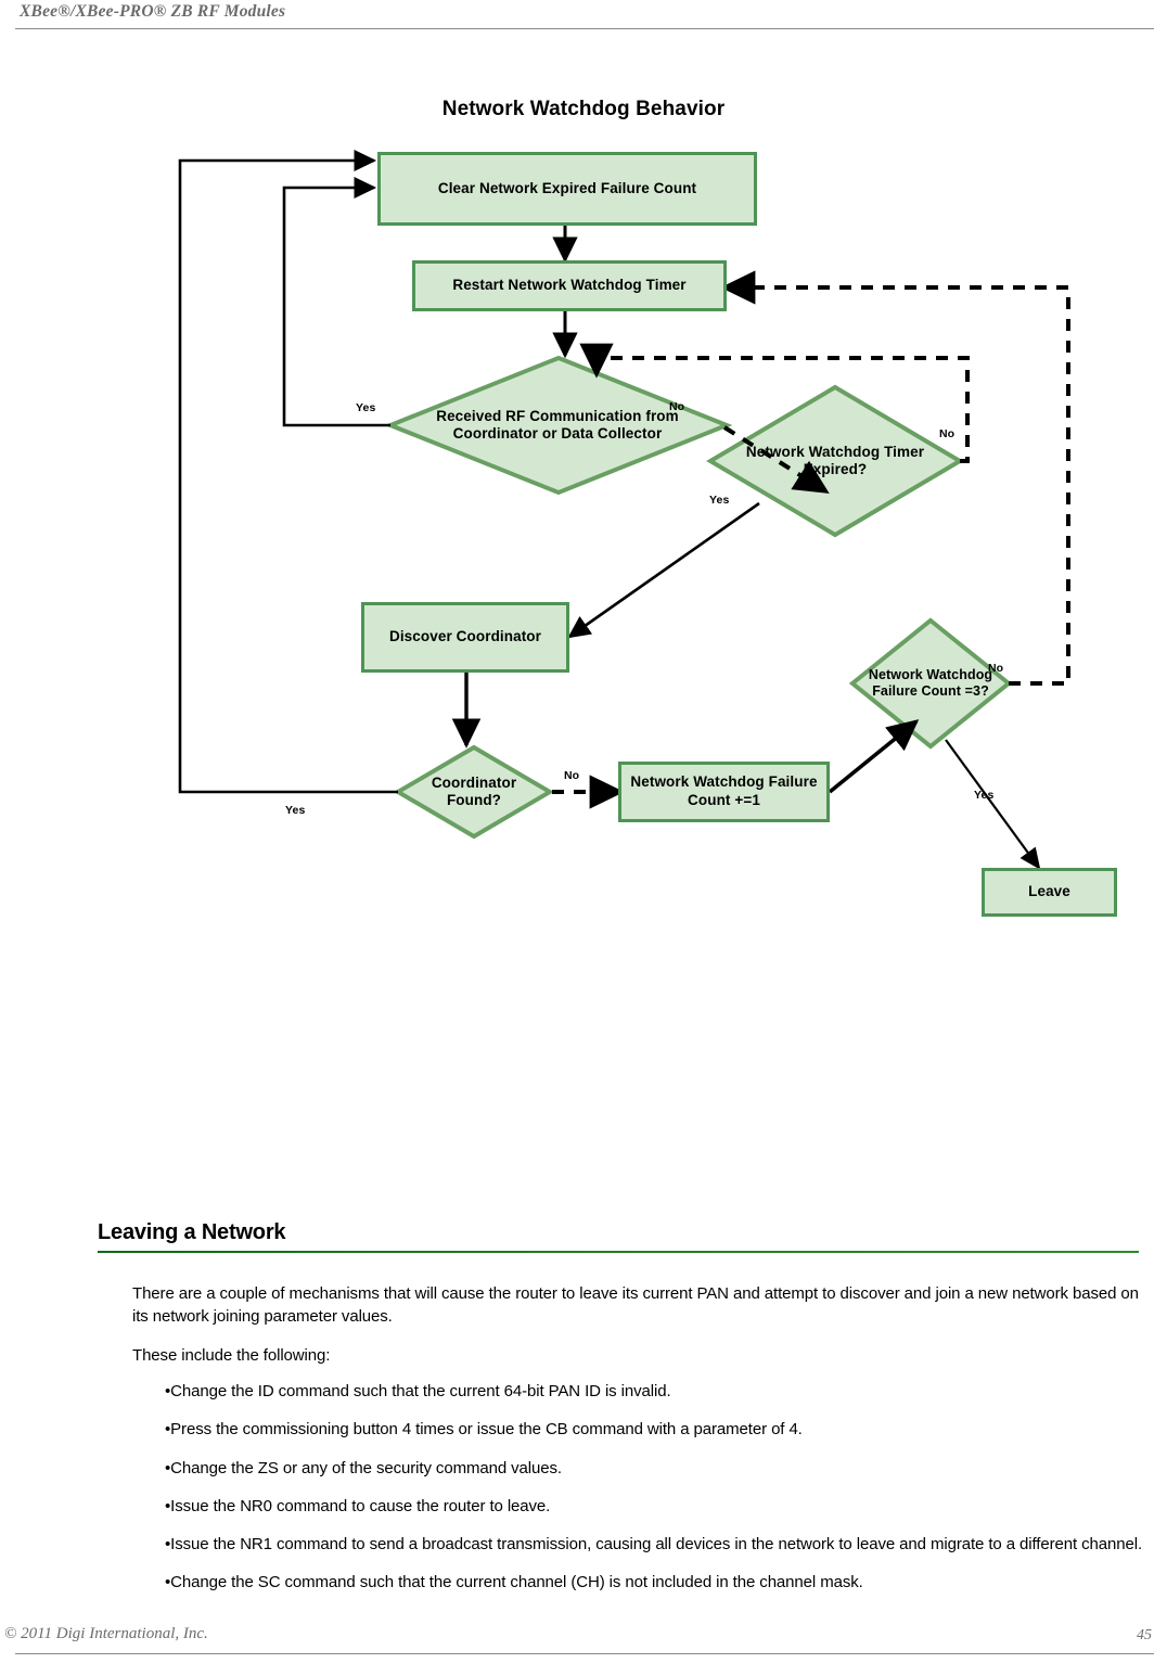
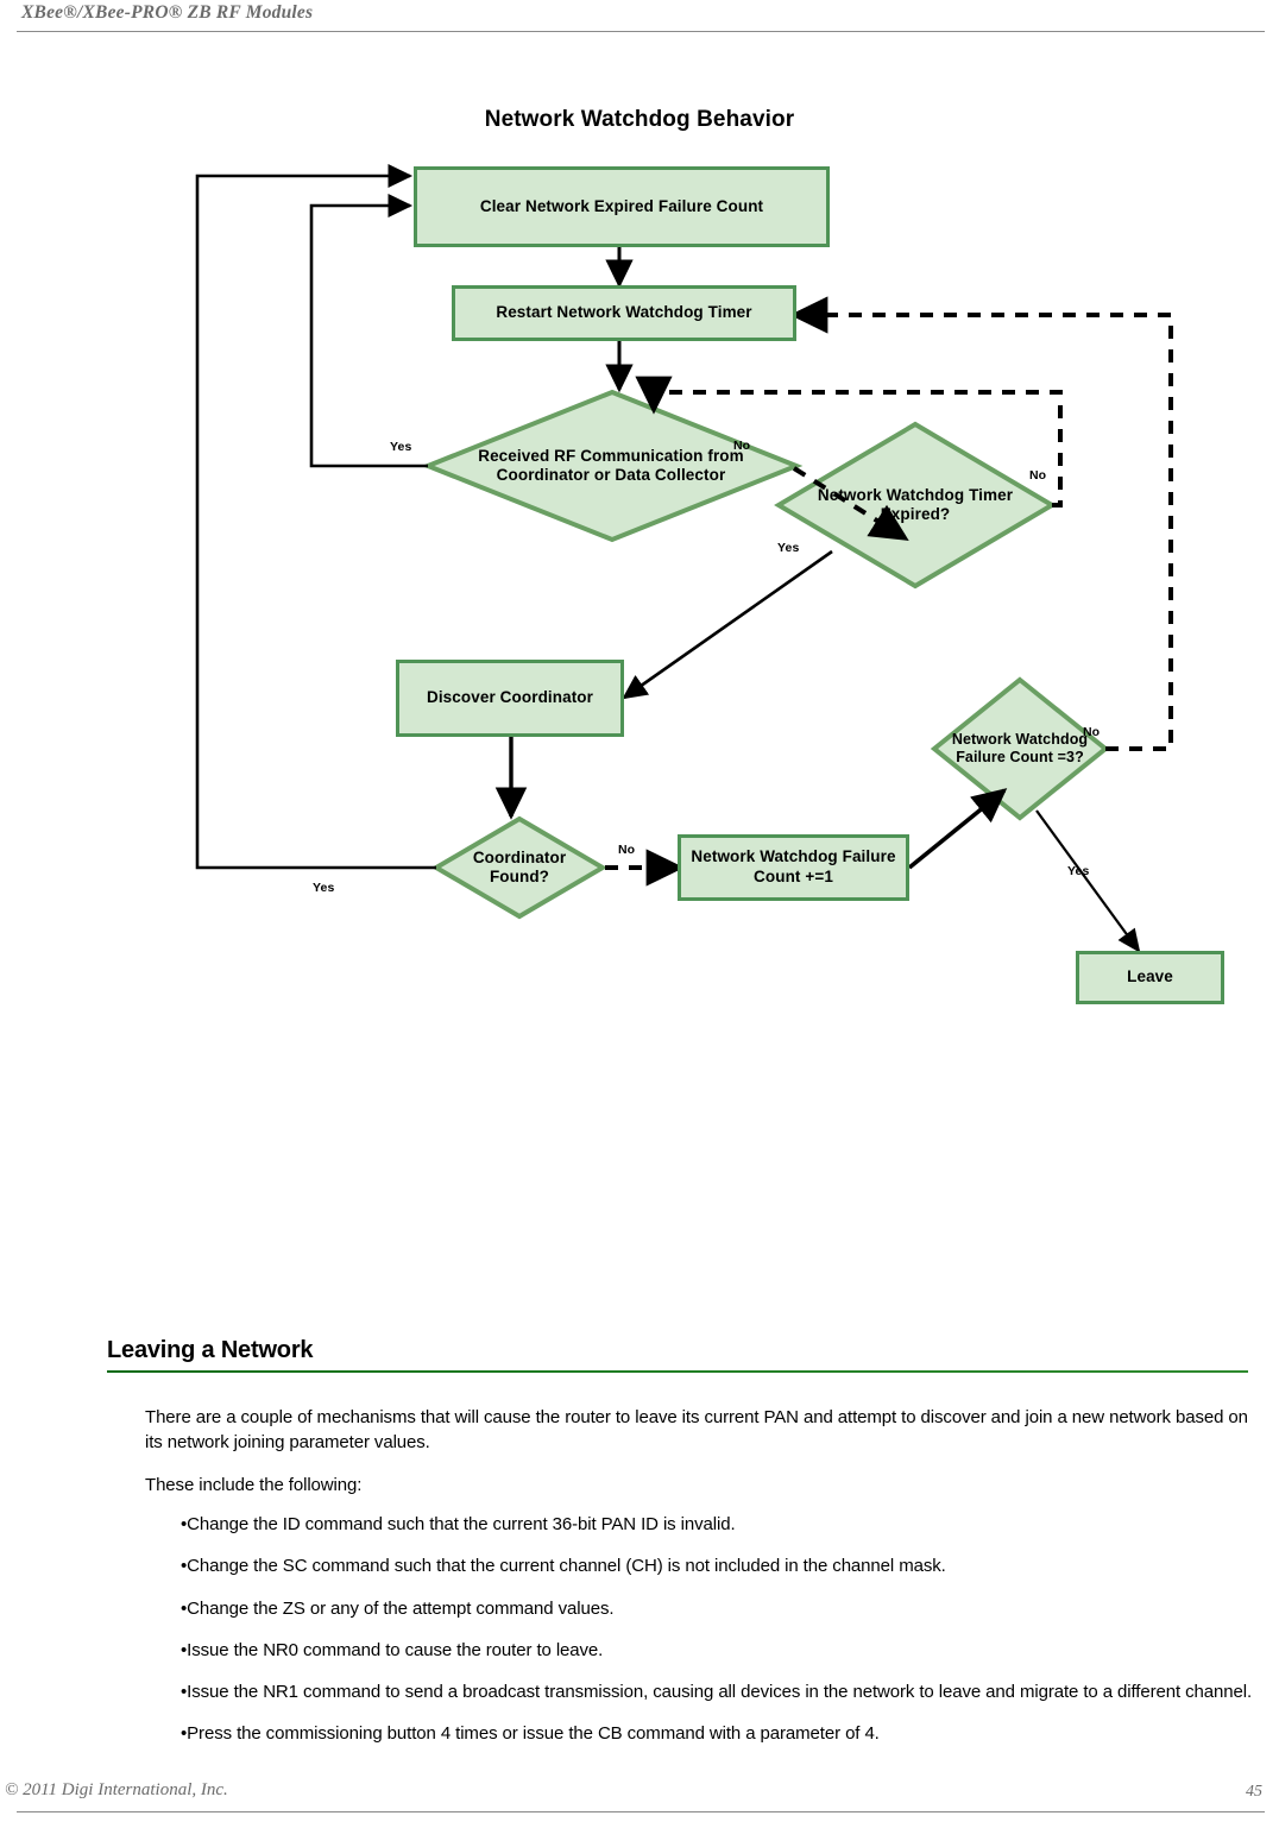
  XBee®/XBee‐PRO® ZB RF Modules
  Network Watchdog Behavior
  Clear Network Expired Failure Count
  Restart Network Watchdog Timer
  Discover Coordinator
  Network Watchdog Failure Count +=1
  Leave
  Received RF Communication from Coordinator or Data Collector
  Network Watchdog Timer Expired?
  Coordinator Found?
  Network Watchdog Failure Count =3?
  Yes
  No
  Yes
  No
  Yes
  No
  No
  Yes
  Leaving a Network
  There are a couple of mechanisms that will cause the router to leave its current PAN and attempt to discover and join a new network based on its network joining parameter values.
  These include the following:
- •Change the ID command such that the current 64-bit PAN ID is invalid.
+ •Change the ID command such that the current 36-bit PAN ID is invalid.
- •Press the commissioning button 4 times or issue the CB command with a parameter of 4.
+ •Change the SC command such that the current channel (CH) is not included in the channel mask.
- •Change the ZS or any of the security command values.
+ •Change the ZS or any of the attempt command values.
  •Issue the NR0 command to cause the router to leave.
  •Issue the NR1 command to send a broadcast transmission, causing all devices in the network to leave and migrate to a different channel.
- •Change the SC command such that the current channel (CH) is not included in the channel mask.
+ •Press the commissioning button 4 times or issue the CB command with a parameter of 4.
  © 2011 Digi International, Inc.
  45
